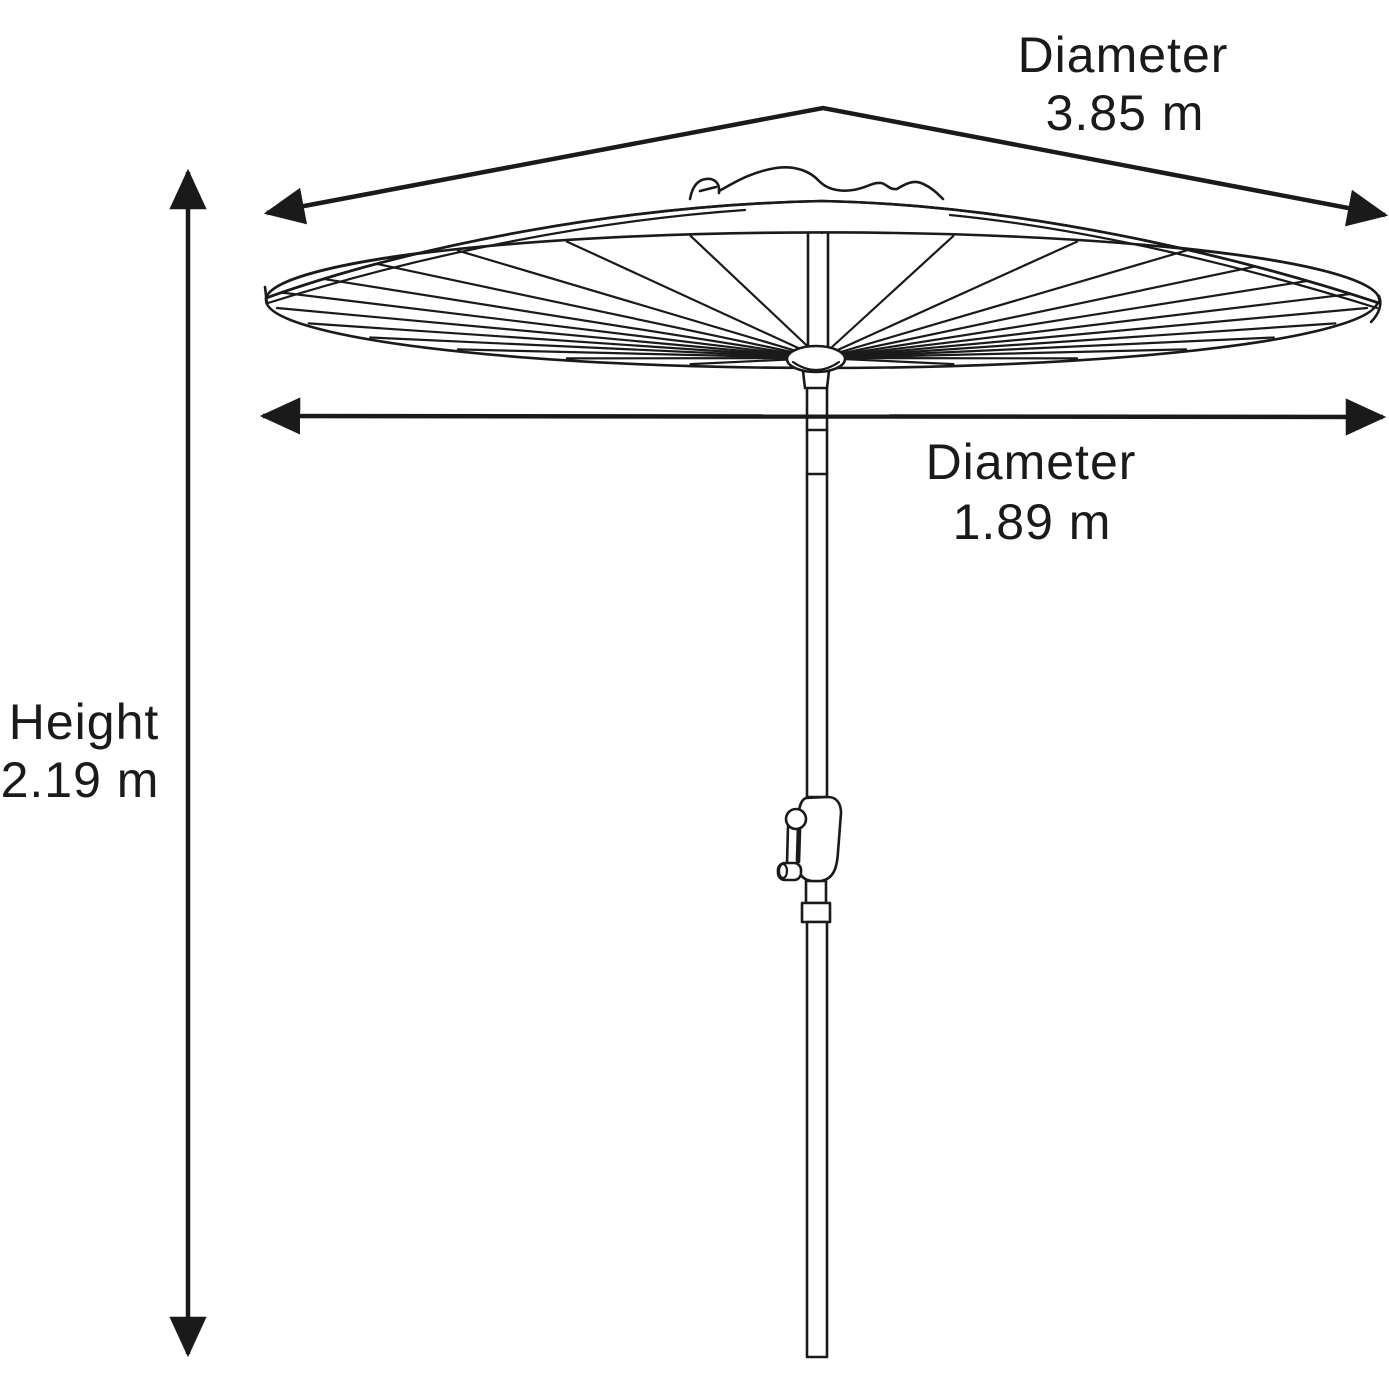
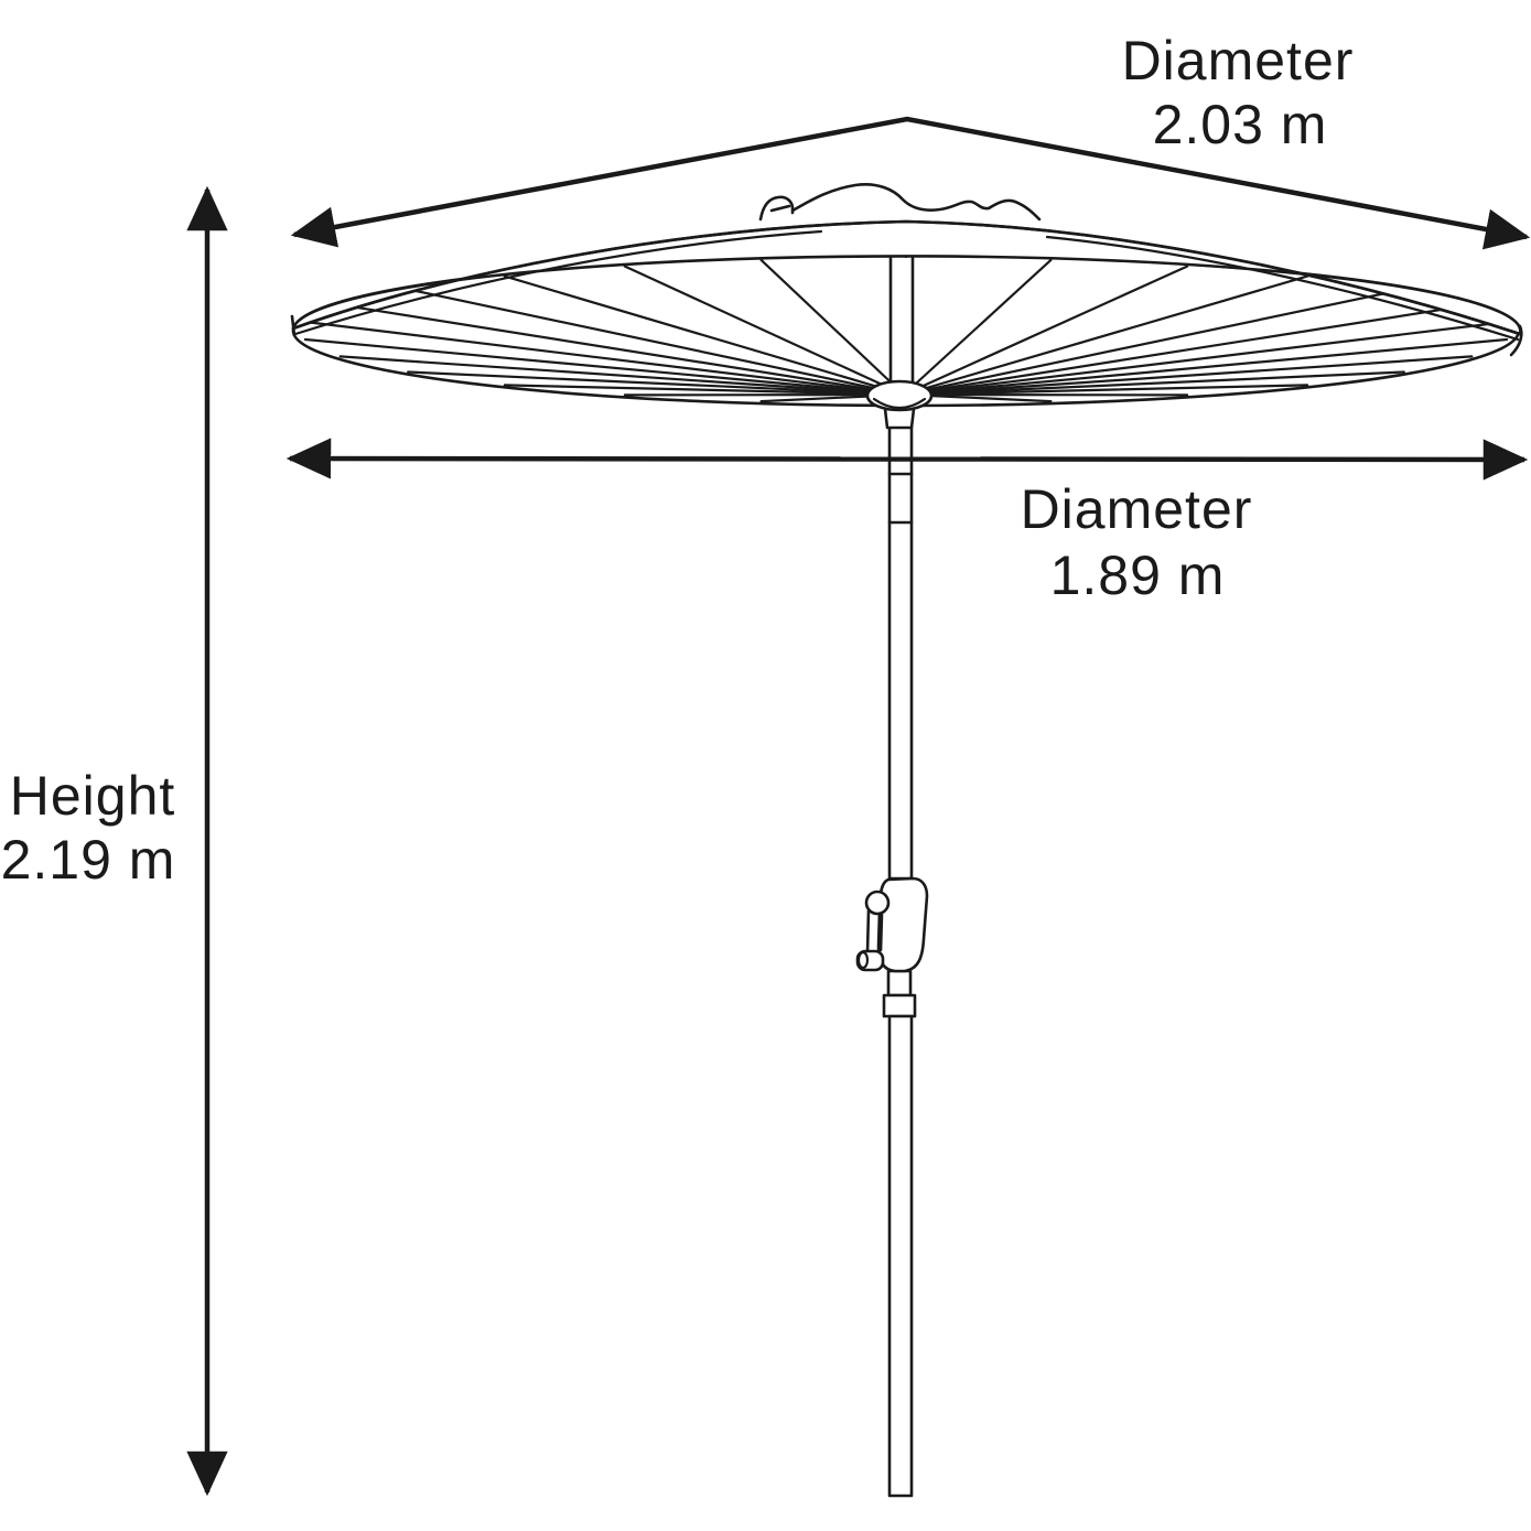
  Diameter
- 3.85 m
+ 2.03 m
  Diameter
  1.89 m
  Height
  2.19 m
